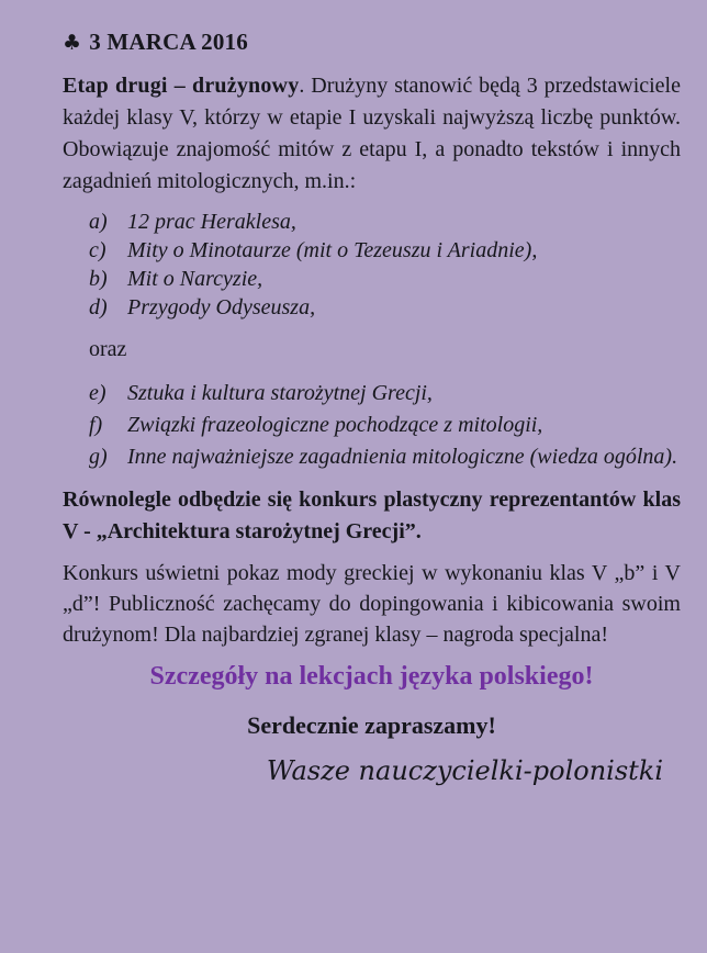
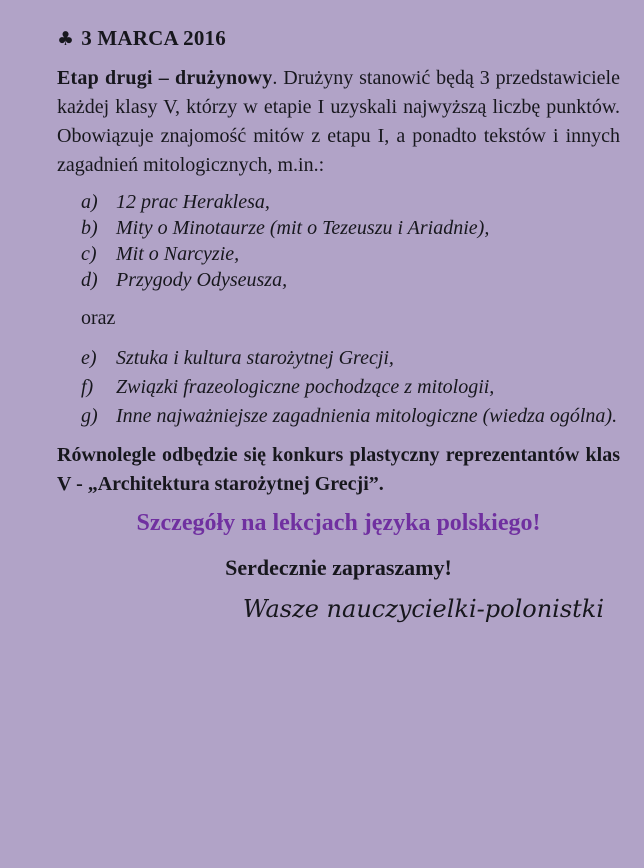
  ♣ 3 MARCA 2016
  Etap drugi – drużynowy. Drużyny stanowić będą 3 przedstawiciele każdej klasy V, którzy w etapie I uzyskali najwyższą liczbę punktów. Obowiązuje znajomość mitów z etapu I, a ponadto tekstów i innych zagadnień mitologicznych, m.in.:
  a)
  12 prac Heraklesa,
- c)
+ b)
  Mity o Minotaurze (mit o Tezeuszu i Ariadnie),
- b)
+ c)
  Mit o Narcyzie,
  d)
  Przygody Odyseusza,
  oraz
  e)
  Sztuka i kultura starożytnej Grecji,
  f)
  Związki frazeologiczne pochodzące z mitologii,
  g)
  Inne najważniejsze zagadnienia mitologiczne (wiedza ogólna).
  Równolegle odbędzie się konkurs plastyczny reprezentantów klas V - „Architektura starożytnej Grecji”.
- Konkurs uświetni pokaz mody greckiej w wykonaniu klas V „b” i V „d”! Publiczność zachęcamy do dopingowania i kibicowania swoim drużynom! Dla najbardziej zgranej klasy – nagroda specjalna!
  Szczegóły na lekcjach języka polskiego!
  Serdecznie zapraszamy!
  Wasze nauczycielki-polonistki
